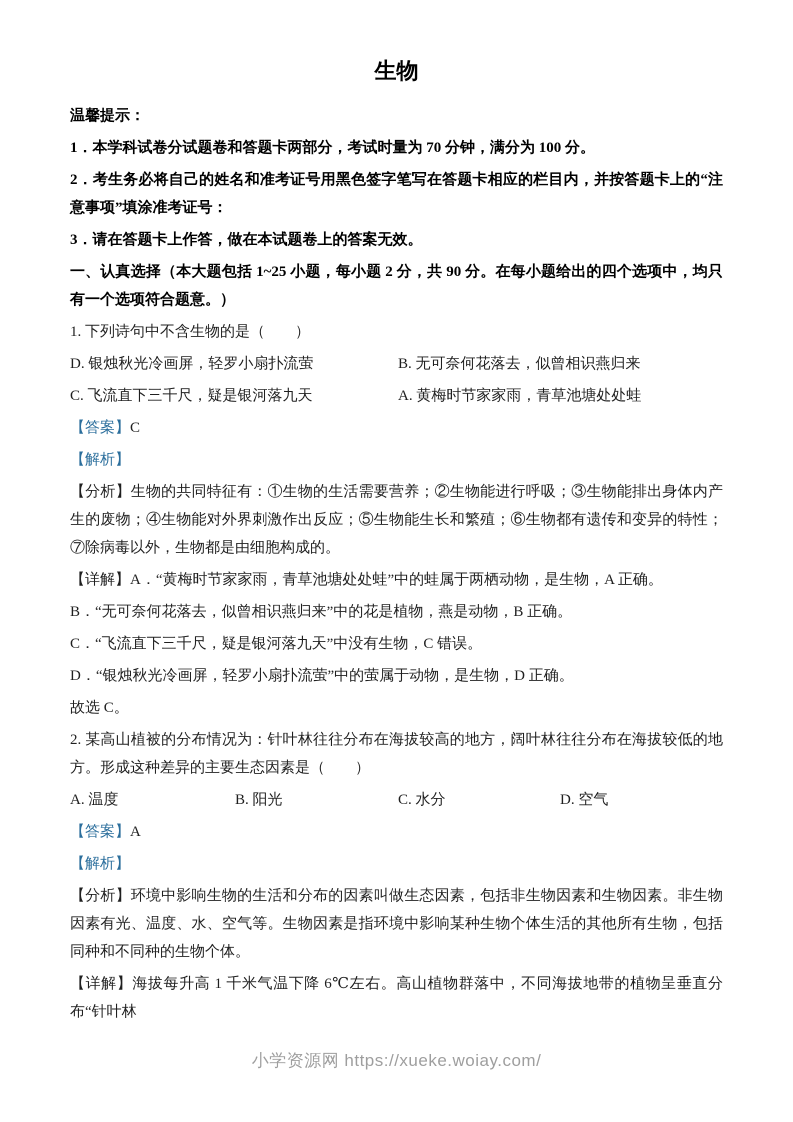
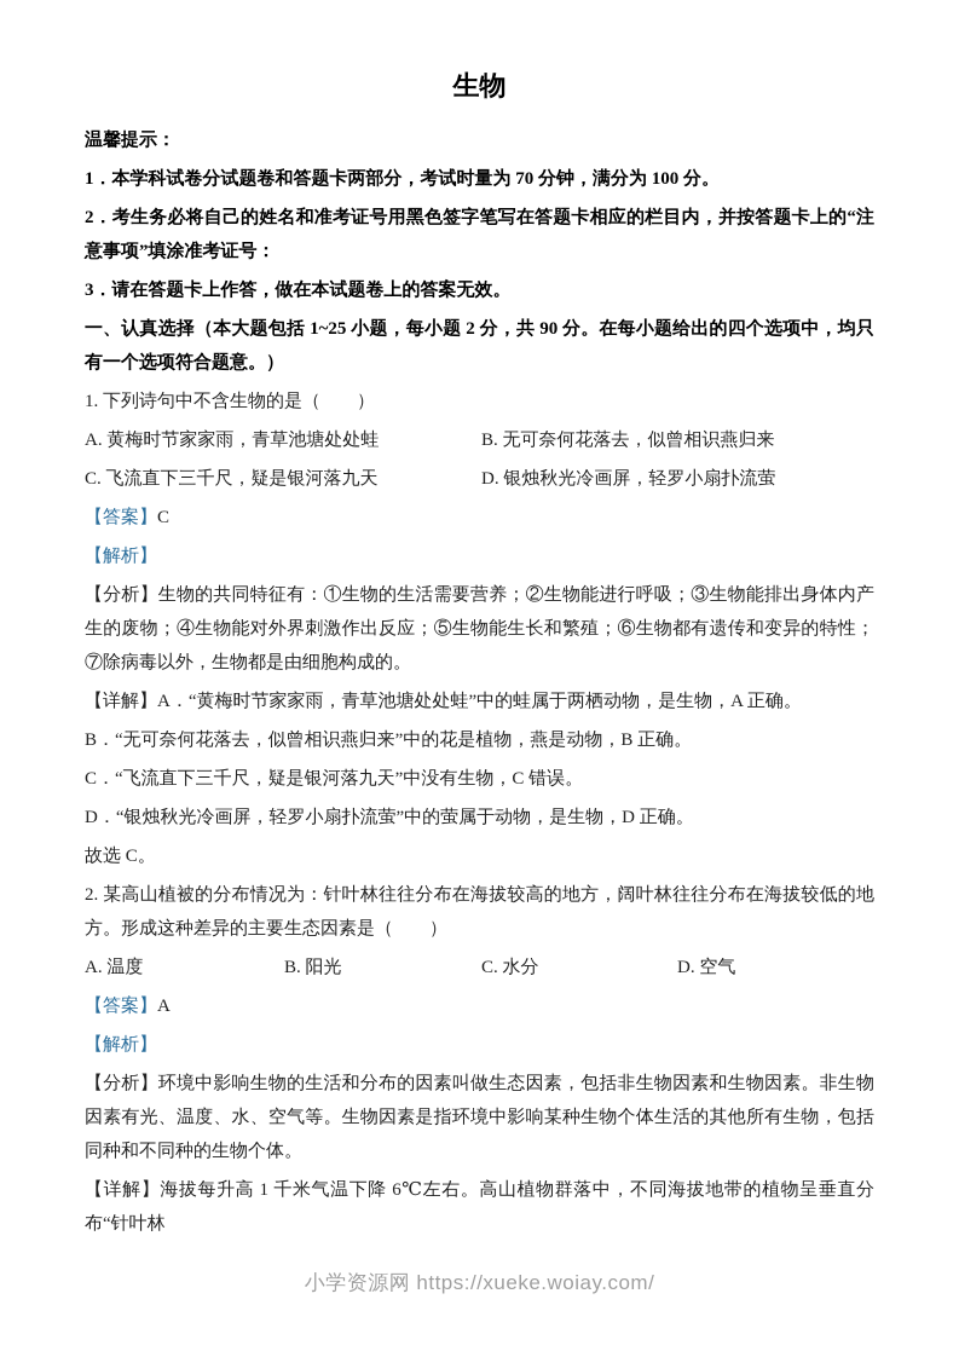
  生物
  温馨提示：
  1．本学科试卷分试题卷和答题卡两部分，考试时量为 70 分钟，满分为 100 分。
  2．考生务必将自己的姓名和准考证号用黑色签字笔写在答题卡相应的栏目内，并按答题卡上的“注意事项”填涂准考证号：
  3．请在答题卡上作答，做在本试题卷上的答案无效。
  一、认真选择（本大题包括 1~25 小题，每小题 2 分，共 90 分。在每小题给出的四个选项中，均只有一个选项符合题意。）
  1. 下列诗句中不含生物的是（ ）
- D. 银烛秋光冷画屏，轻罗小扇扑流萤
+ A. 黄梅时节家家雨，青草池塘处处蛙
  B. 无可奈何花落去，似曾相识燕归来
  C. 飞流直下三千尺，疑是银河落九天
- A. 黄梅时节家家雨，青草池塘处处蛙
+ D. 银烛秋光冷画屏，轻罗小扇扑流萤
  【答案】C
  【解析】
  【分析】生物的共同特征有：①生物的生活需要营养；②生物能进行呼吸；③生物能排出身体内产生的废物；④生物能对外界刺激作出反应；⑤生物能生长和繁殖；⑥生物都有遗传和变异的特性；⑦除病毒以外，生物都是由细胞构成的。
  【详解】A．“黄梅时节家家雨，青草池塘处处蛙”中的蛙属于两栖动物，是生物，A 正确。
  B．“无可奈何花落去，似曾相识燕归来”中的花是植物，燕是动物，B 正确。
  C．“飞流直下三千尺，疑是银河落九天”中没有生物，C 错误。
  D．“银烛秋光冷画屏，轻罗小扇扑流萤”中的萤属于动物，是生物，D 正确。
  故选 C。
  2. 某高山植被的分布情况为：针叶林往往分布在海拔较高的地方，阔叶林往往分布在海拔较低的地方。形成这种差异的主要生态因素是（ ）
  A. 温度
  B. 阳光
  C. 水分
  D. 空气
  【答案】A
  【解析】
  【分析】环境中影响生物的生活和分布的因素叫做生态因素，包括非生物因素和生物因素。非生物因素有光、温度、水、空气等。生物因素是指环境中影响某种生物个体生活的其他所有生物，包括同种和不同种的生物个体。
  【详解】海拔每升高 1 千米气温下降 6℃左右。高山植物群落中，不同海拔地带的植物呈垂直分布“针叶林
  小学资源网 https://xueke.woiay.com/
